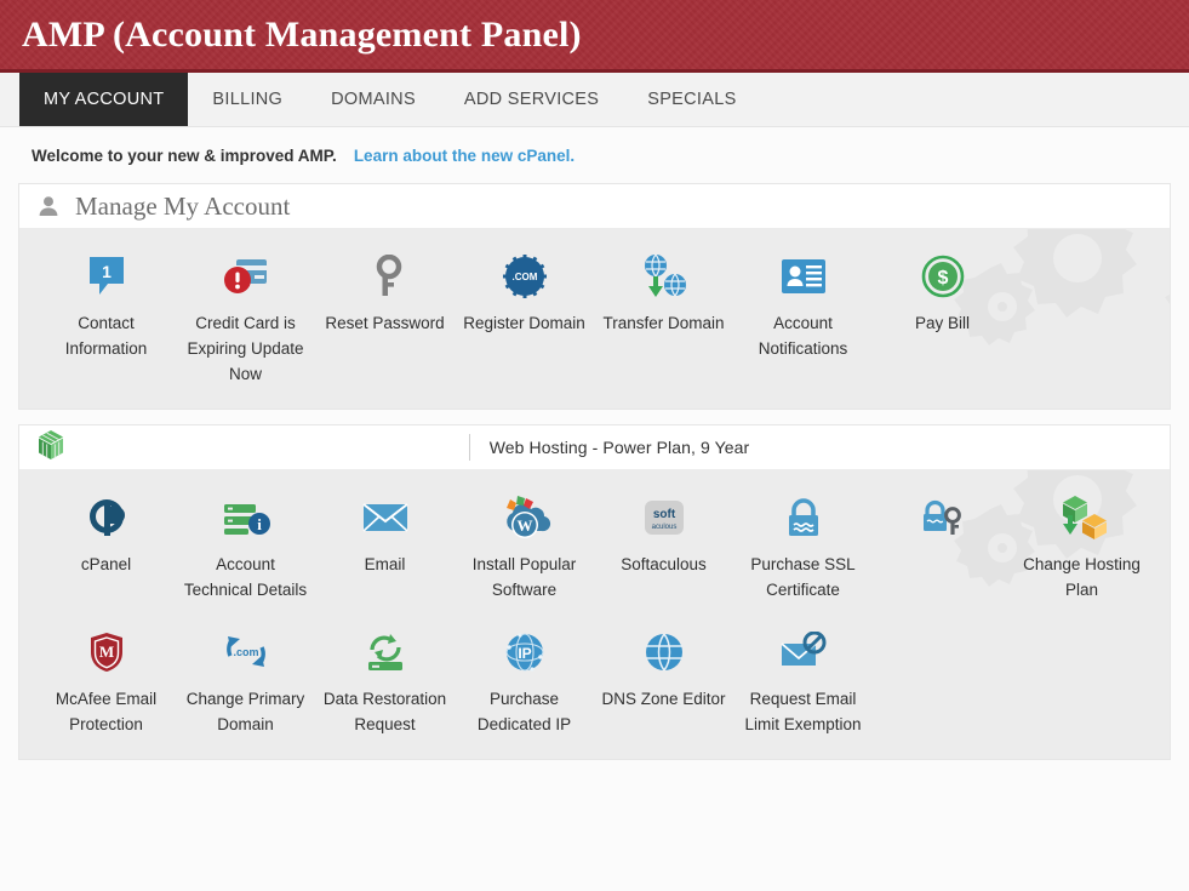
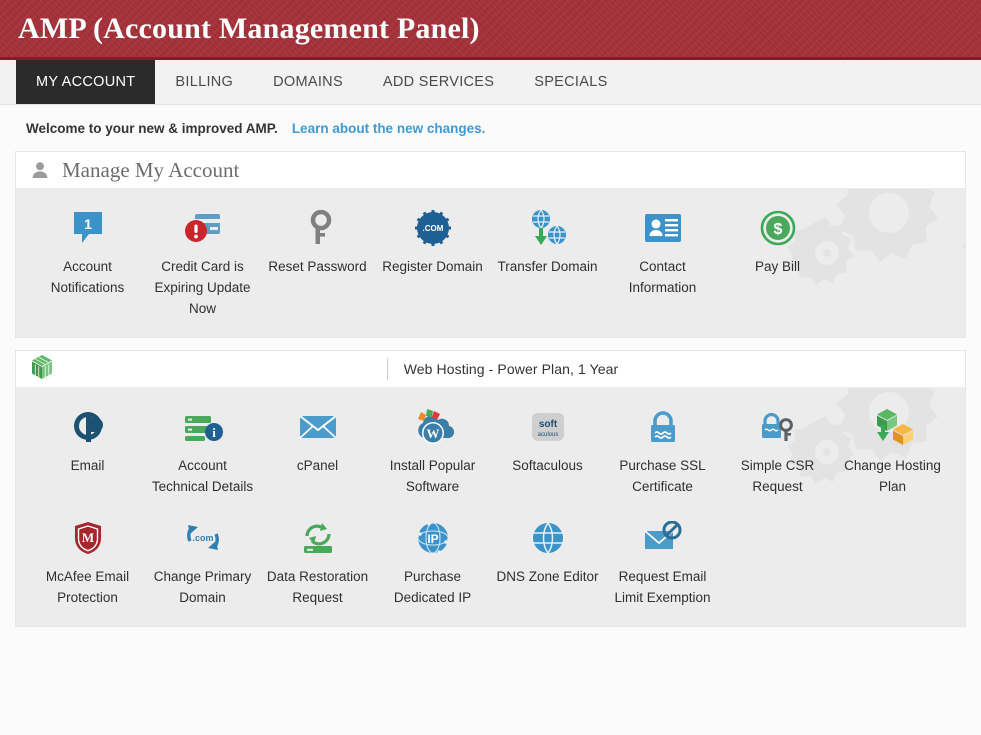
  AMP (Account Management Panel)
  MY ACCOUNT
  BILLING
  DOMAINS
  ADD SERVICES
  SPECIALS
  Welcome to your new & improved AMP.
- Learn about the new cPanel.
+ Learn about the new changes.
  Manage My Account
  1
- Contact Information
+ Account Notifications
  Credit Card is Expiring Update Now
  Reset Password
  .COM
  Register Domain
  Transfer Domain
- Account Notifications
+ Contact Information
  $
  Pay Bill
- Web Hosting - Power Plan, 9 Year
+ Web Hosting - Power Plan, 1 Year
- cPanel
+ Email
  i
  Account Technical Details
- Email
+ cPanel
  W
  Install Popular Software
  soft
  Softaculous
  Purchase SSL Certificate
+ Simple CSR Request
  Change Hosting Plan
  M
  McAfee Email Protection
  .com
  Change Primary Domain
  Data Restoration Request
  IP
  Purchase Dedicated IP
  DNS Zone Editor
  Request Email Limit Exemption
